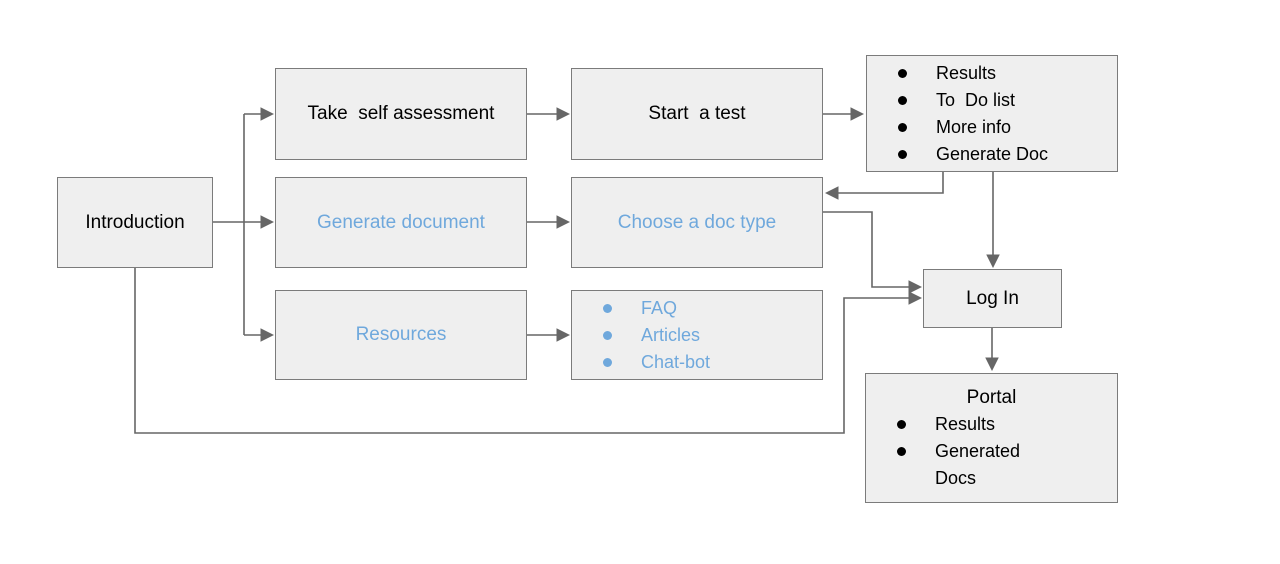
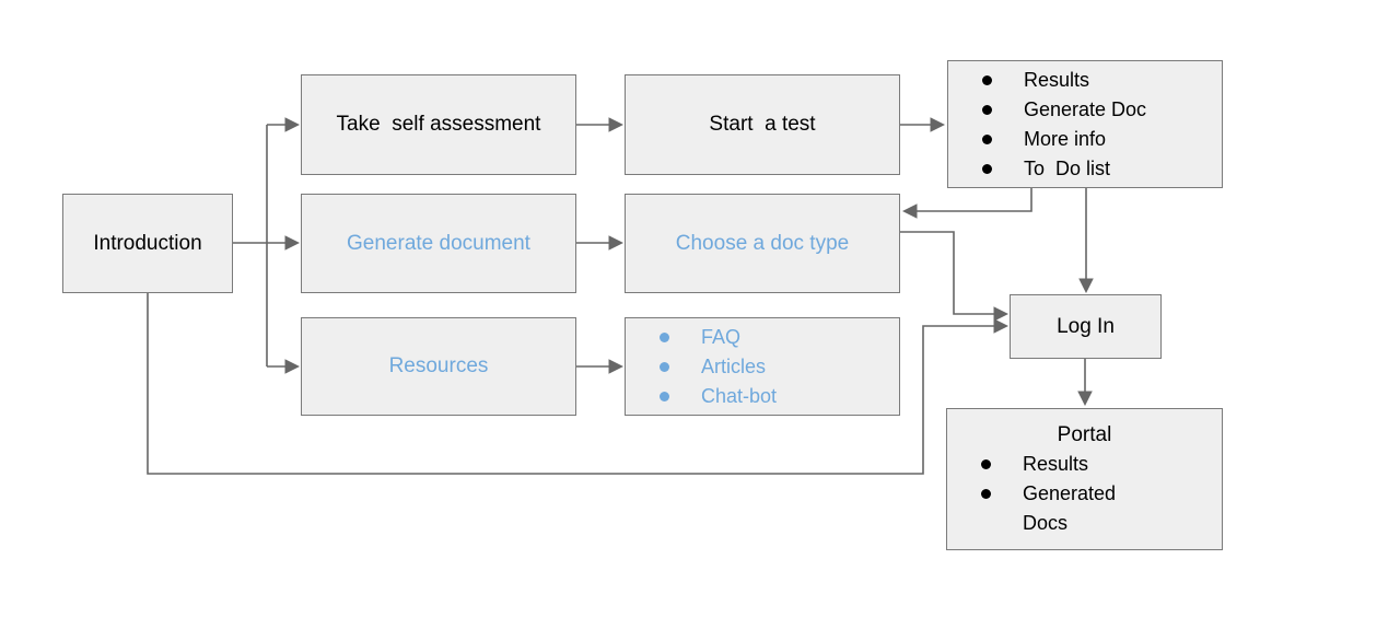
  Introduction
  Take self assessment
  Start a test
  Results
- To Do list
+ Generate Doc
  More info
- Generate Doc
+ To Do list
  Generate document
  Choose a doc type
  Resources
  FAQ
  Articles
  Chat-bot
  Log In
  Portal
  Results
  Generated Docs
